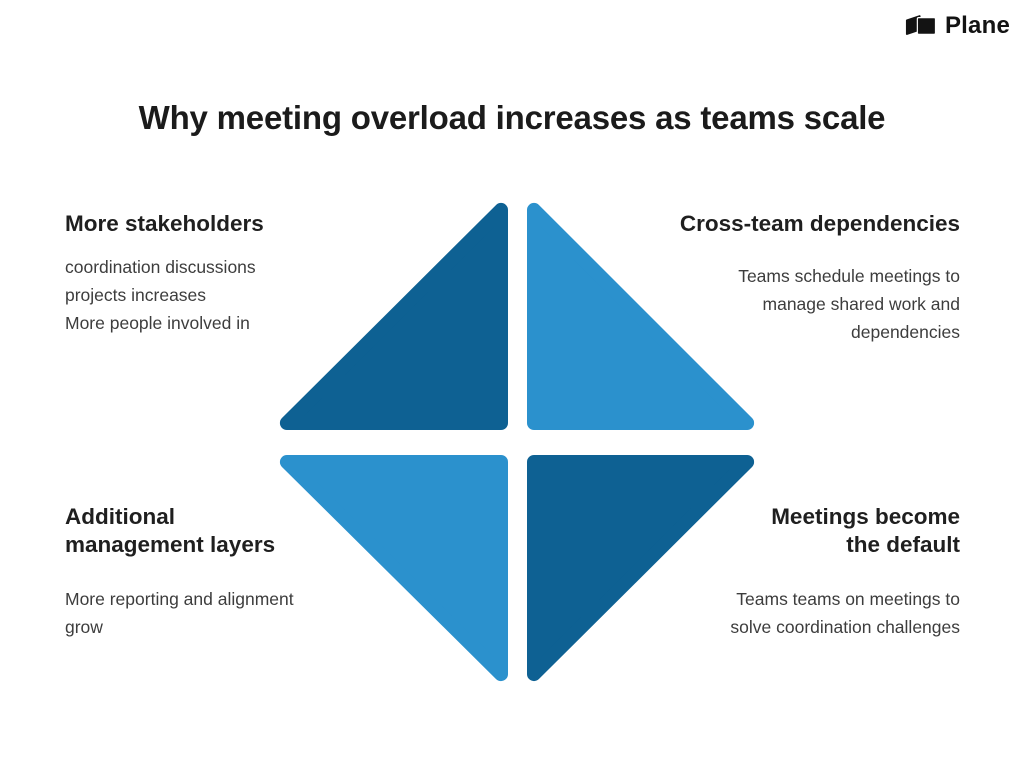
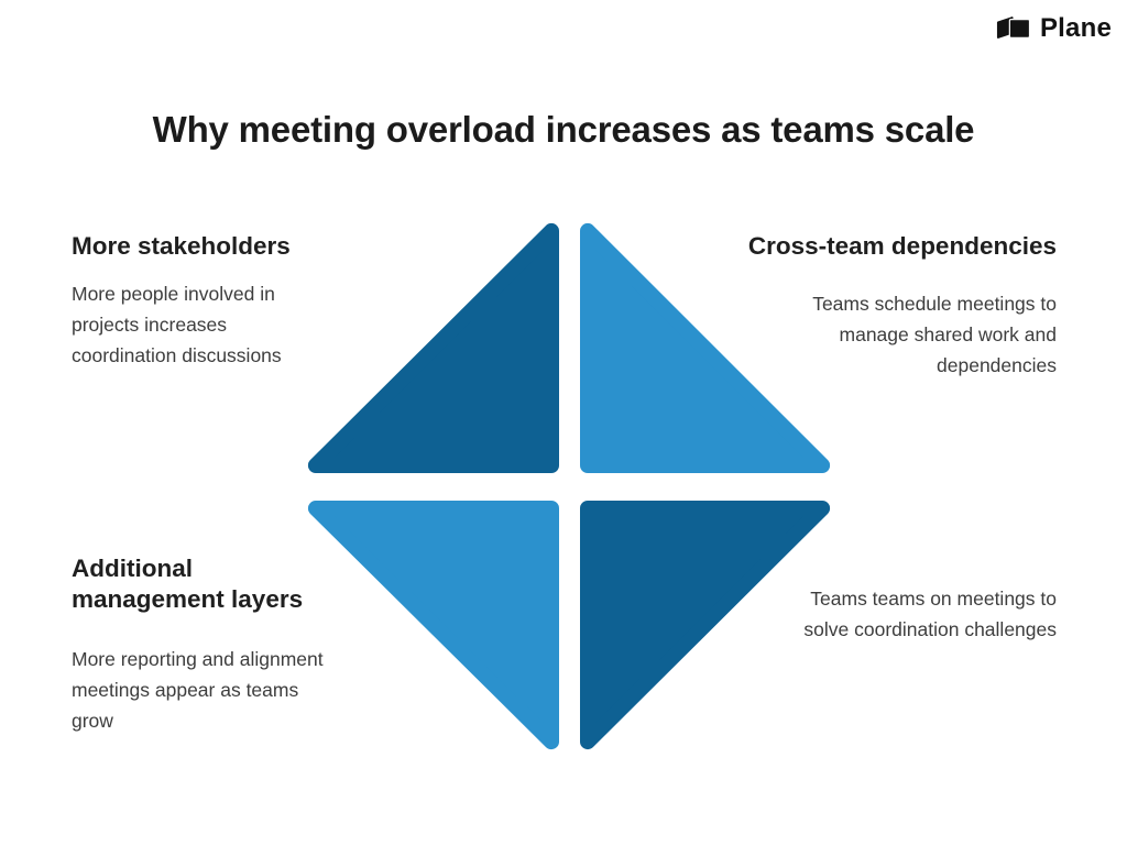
  Plane
  Why meeting overload increases as teams scale
  More stakeholders
- coordination discussions
+ More people involved in
  projects increases
- More people involved in
+ coordination discussions
  Cross-team dependencies
  Teams schedule meetings to
  manage shared work and
  dependencies
  Additional
  management layers
  More reporting and alignment
+ meetings appear as teams
  grow
- Meetings become
- the default
  Teams teams on meetings to
  solve coordination challenges
